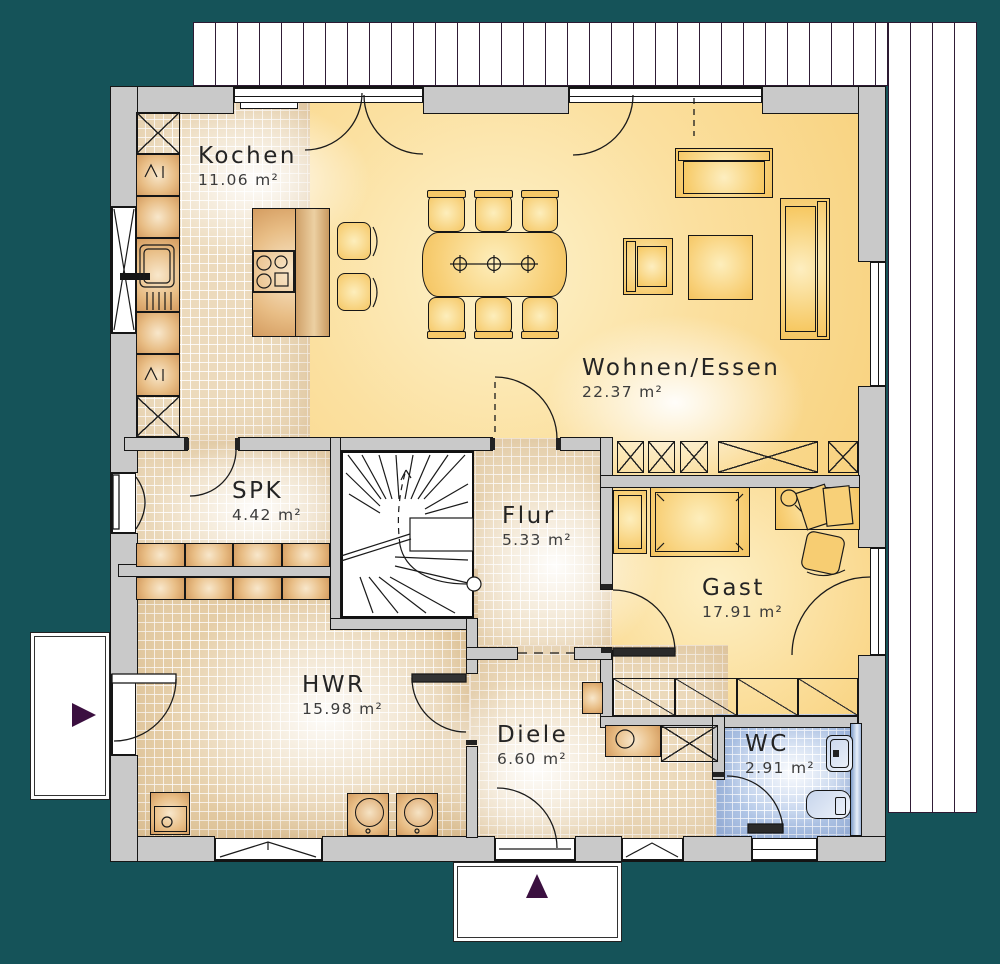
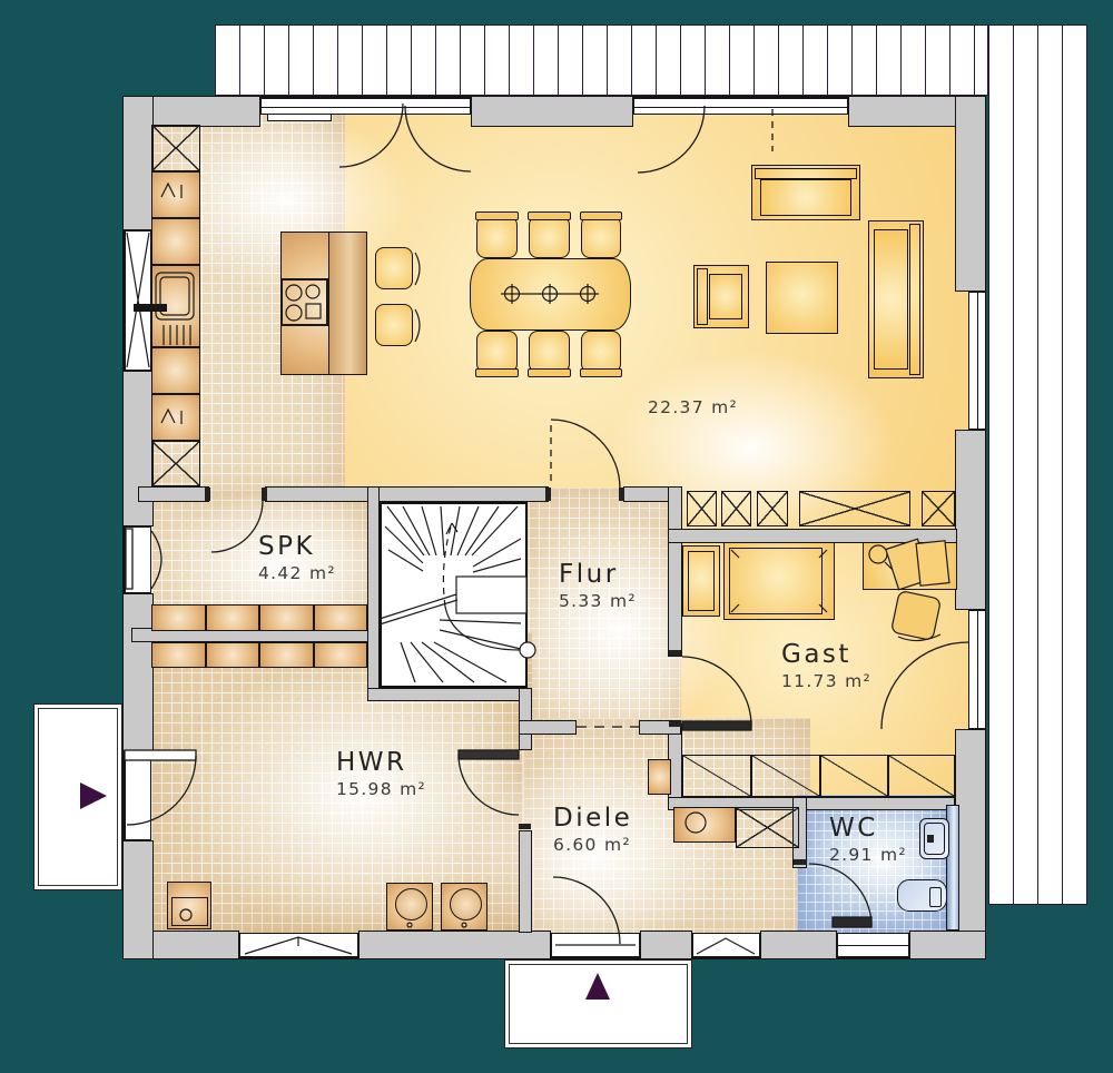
- Kochen
- 11.06 m²
- Wohnen/Essen
  22.37 m²
  SPK
  4.42 m²
  Flur
  5.33 m²
  Gast
- 17.91 m²
+ 11.73 m²
  HWR
  15.98 m²
  Diele
  6.60 m²
  WC
  2.91 m²
